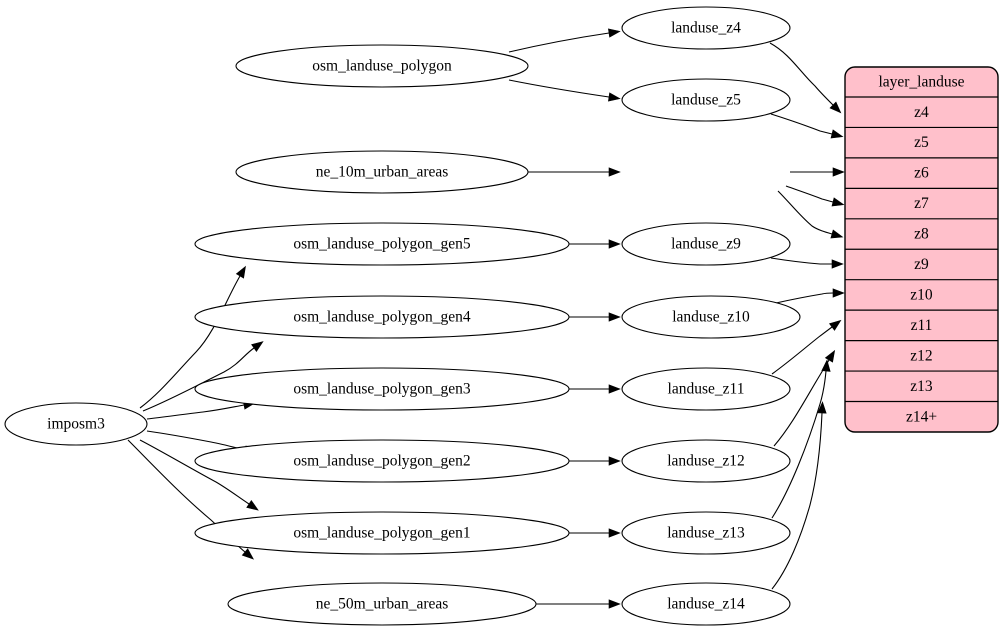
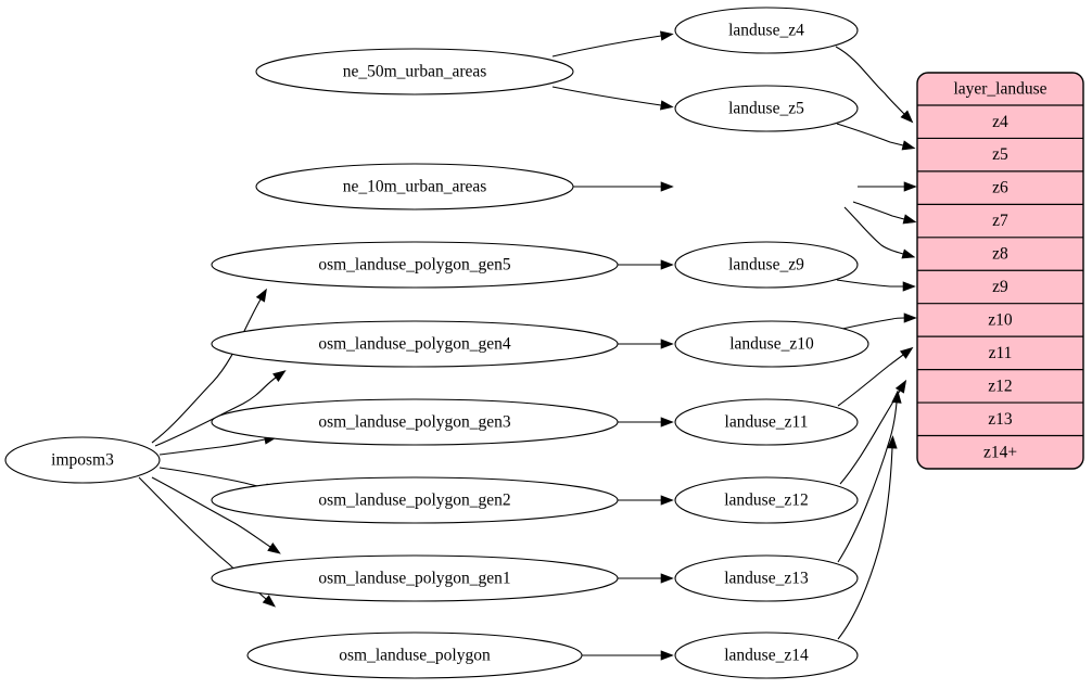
  imposm3
- osm_landuse_polygon
+ ne_50m_urban_areas
  ne_10m_urban_areas
  osm_landuse_polygon_gen5
  osm_landuse_polygon_gen4
  osm_landuse_polygon_gen3
  osm_landuse_polygon_gen2
  osm_landuse_polygon_gen1
- ne_50m_urban_areas
+ osm_landuse_polygon
  landuse_z4
  landuse_z5
  landuse_z9
  landuse_z10
  landuse_z11
  landuse_z12
  landuse_z13
  landuse_z14
  layer_landuse
  z4
  z5
  z6
  z7
  z8
  z9
  z10
  z11
  z12
  z13
  z14+
